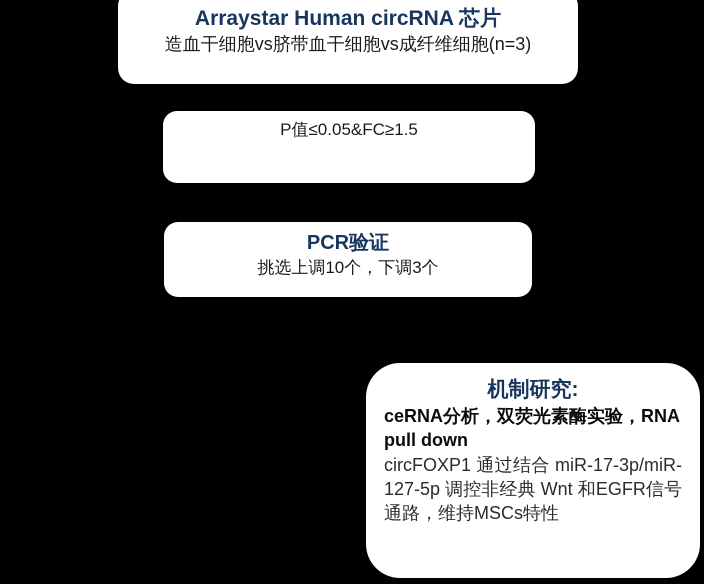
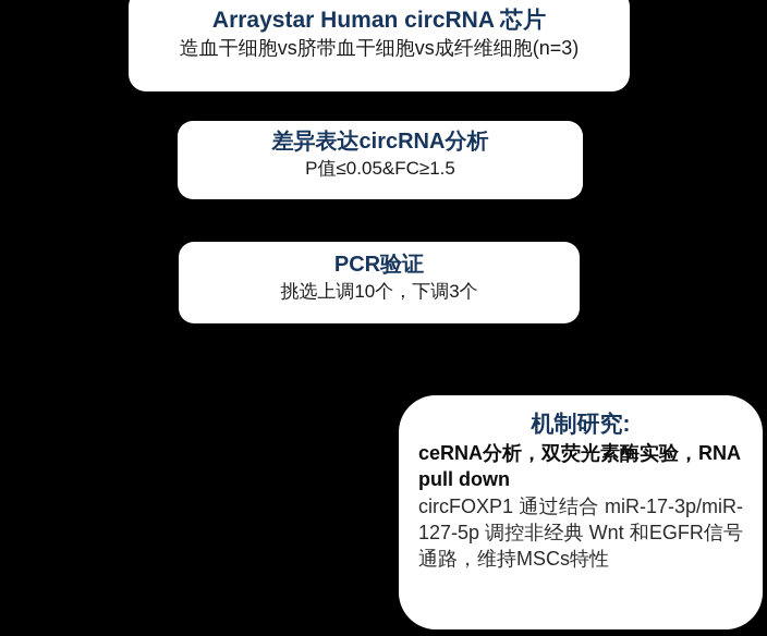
  Arraystar Human circRNA 芯片
  造血干细胞vs脐带血干细胞vs成纤维细胞(n=3)
+ 差异表达circRNA分析
  P值≤0.05&FC≥1.5
  PCR验证
  挑选上调10个，下调3个
  机制研究:
  ceRNA分析，双荧光素酶实验，RNA pull down
  circFOXP1 通过结合 miR-17-3p/miR-127-5p 调控非经典 Wnt 和EGFR信号通路，维持MSCs特性
